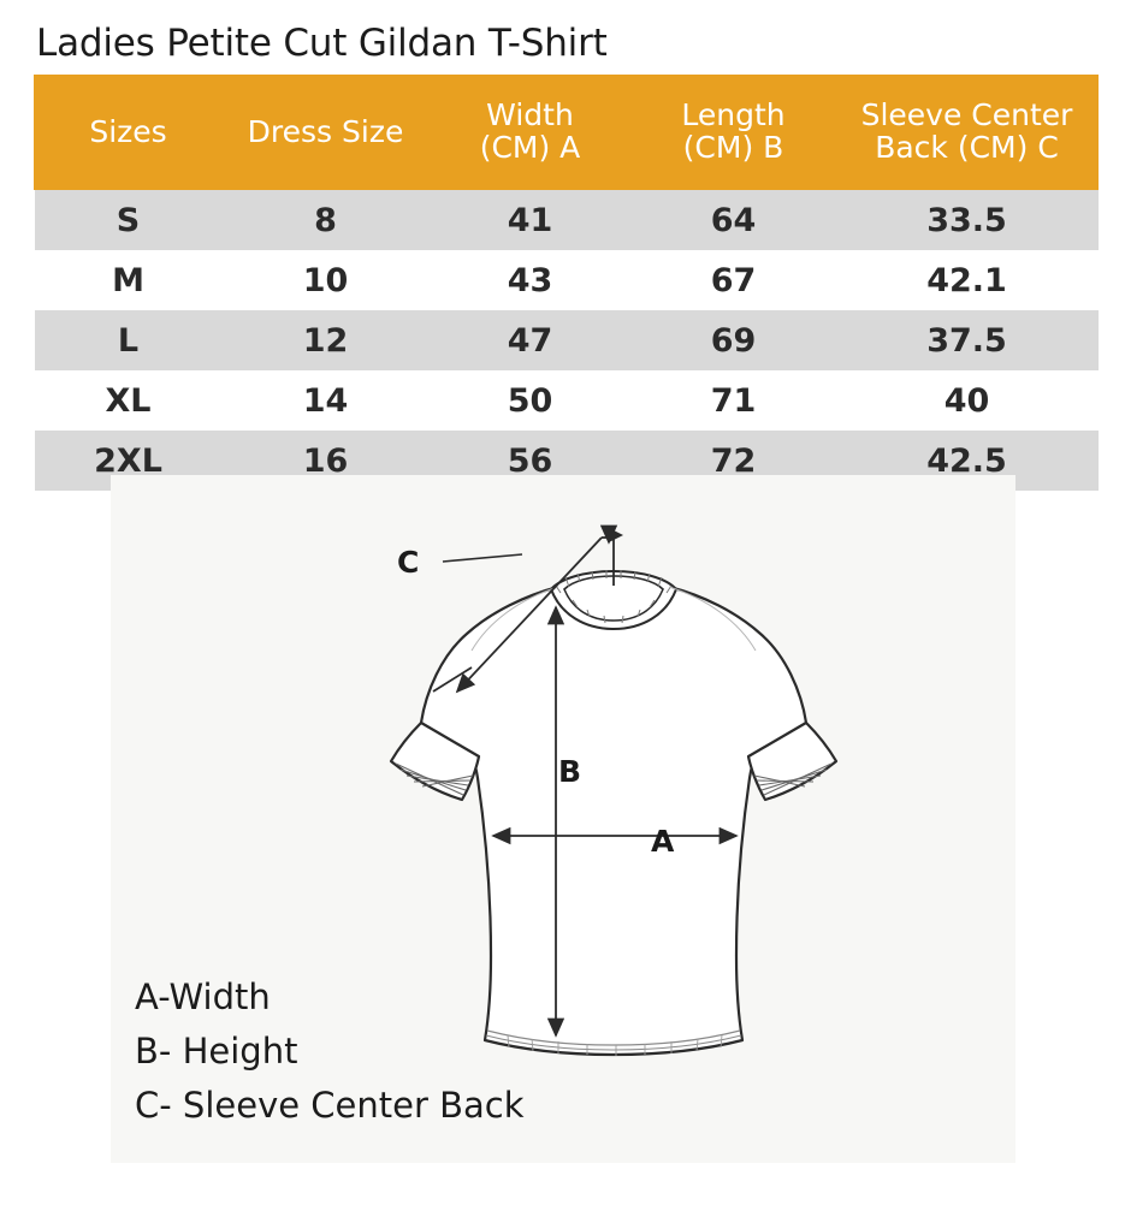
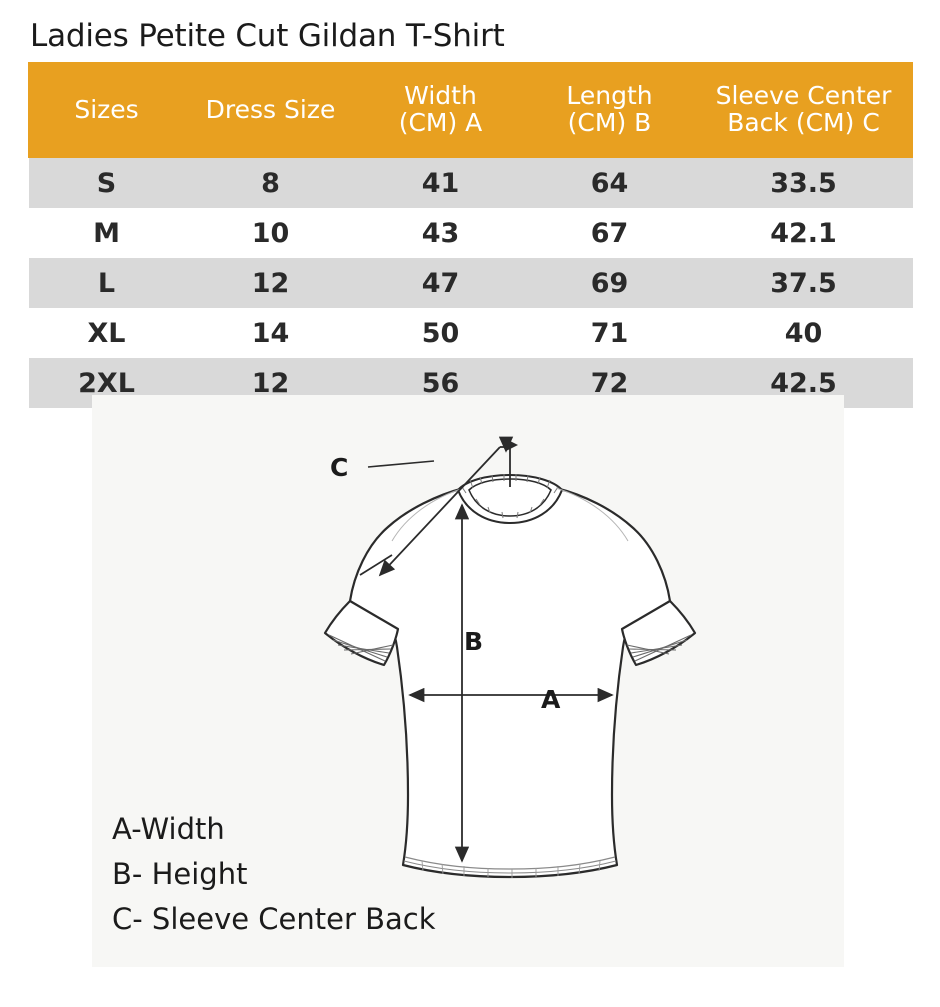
  Ladies Petite Cut Gildan T-Shirt
  Sizes	Dress Size	Width (CM) A	Length (CM) B	Sleeve Center Back (CM) C
  S	8	41	64	33.5
  M	10	43	67	42.1
  L	12	47	69	37.5
  XL	14	50	71	40
- 2XL	16	56	72	42.5
+ 2XL	12	56	72	42.5
  A
  B
  C
  A-Width
  B- Height
  C- Sleeve Center Back
